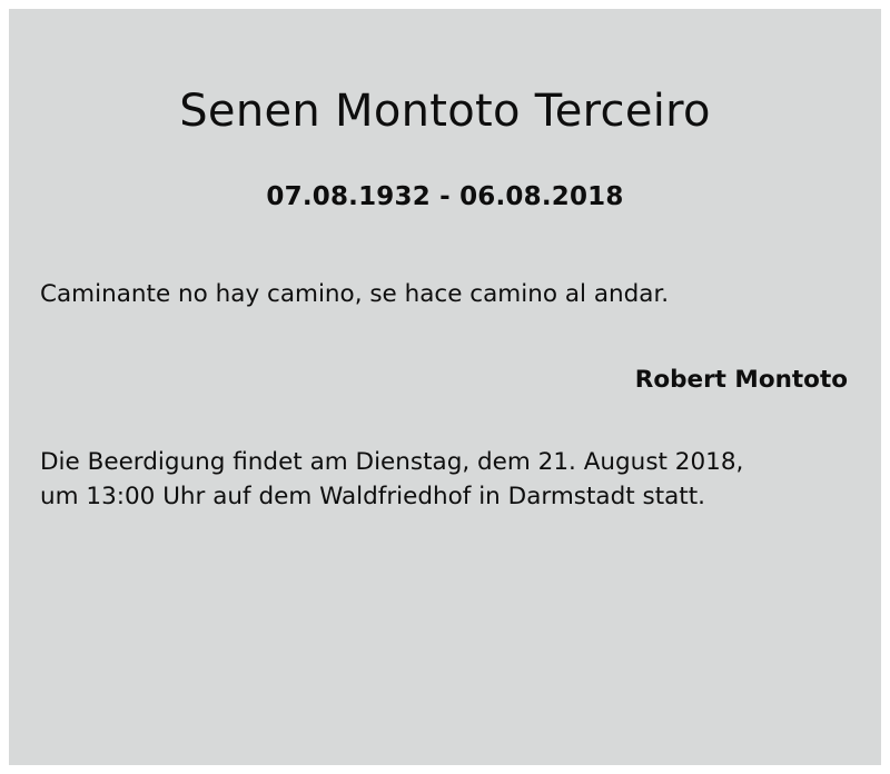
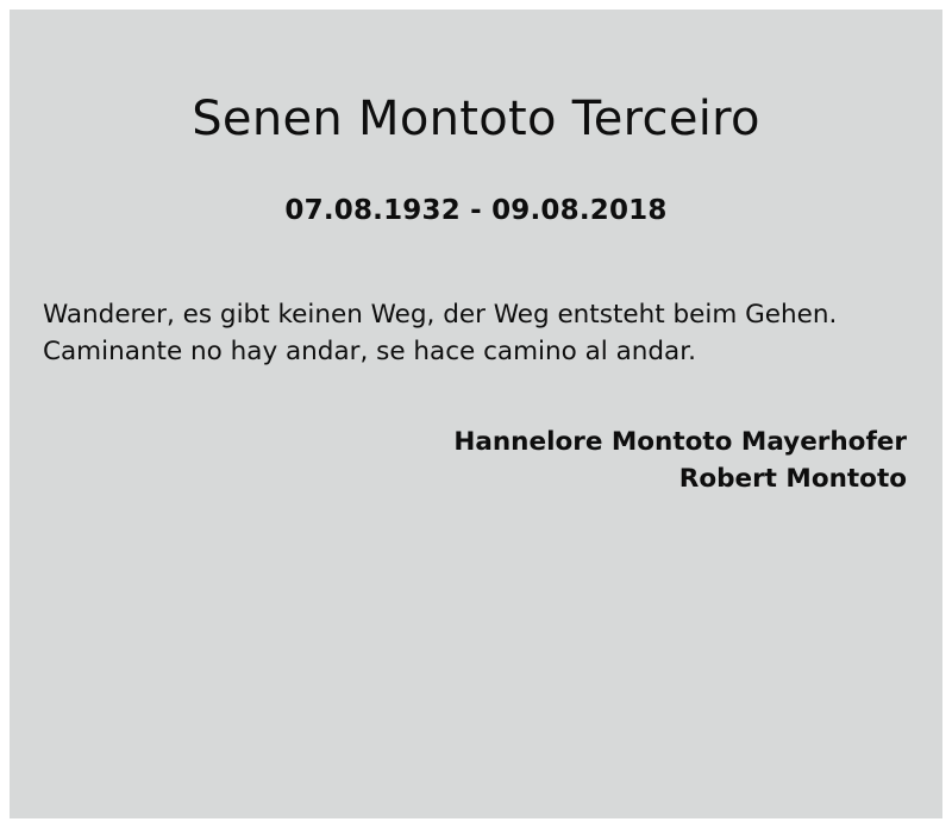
  Senen Montoto Terceiro
- 07.08.1932 - 06.08.2018
+ 07.08.1932 - 09.08.2018
+ Wanderer, es gibt keinen Weg, der Weg entsteht beim Gehen.
- Caminante no hay camino, se hace camino al andar.
+ Caminante no hay andar, se hace camino al andar.
+ Hannelore Montoto Mayerhofer
  Robert Montoto
- Die Beerdigung findet am Dienstag, dem 21. August 2018,
- um 13:00 Uhr auf dem Waldfriedhof in Darmstadt statt.
